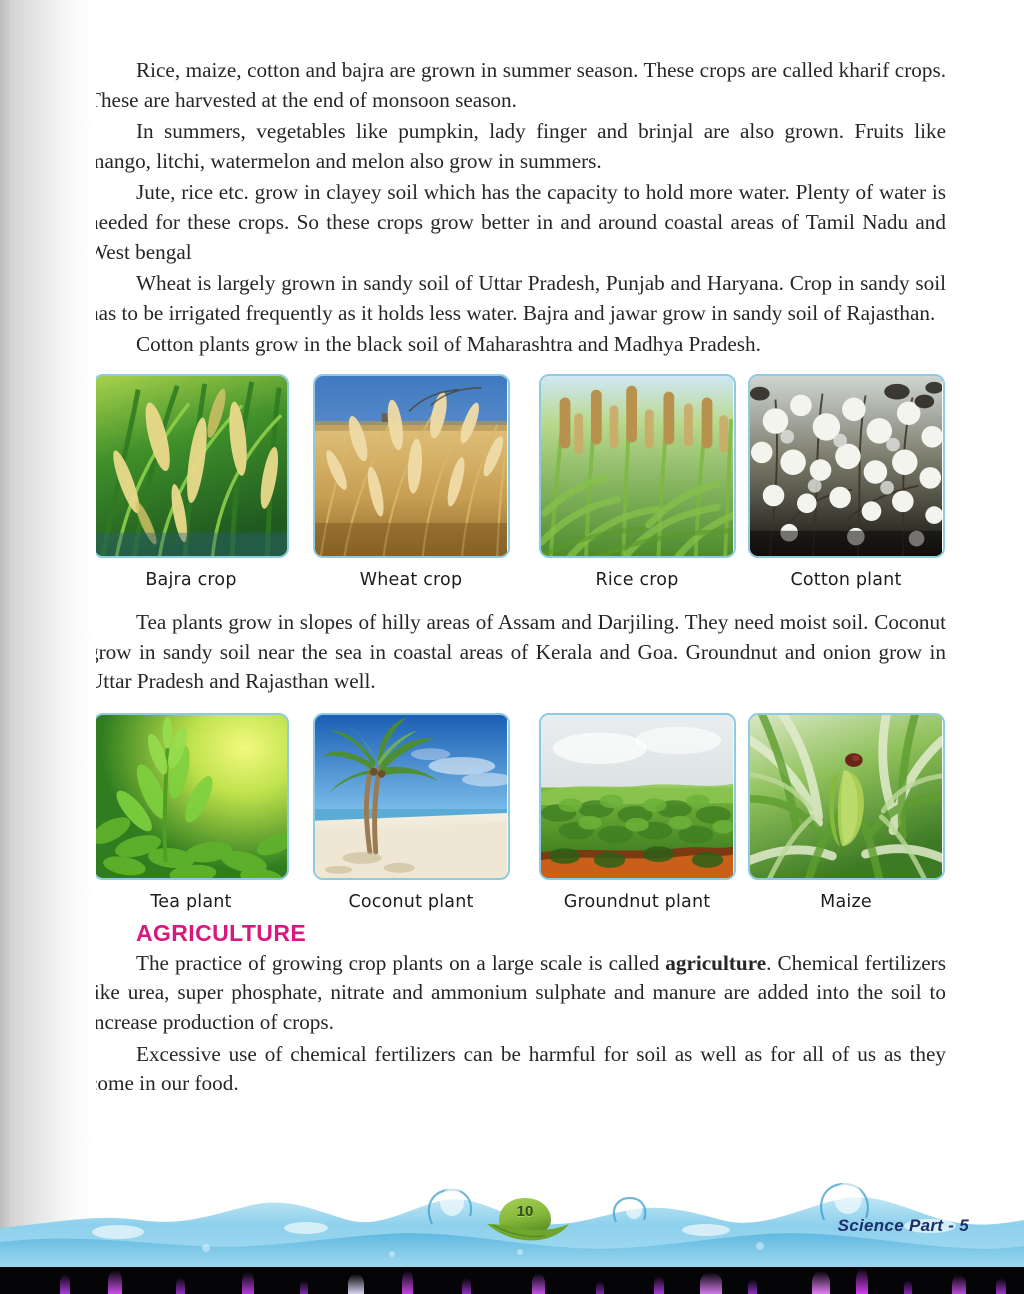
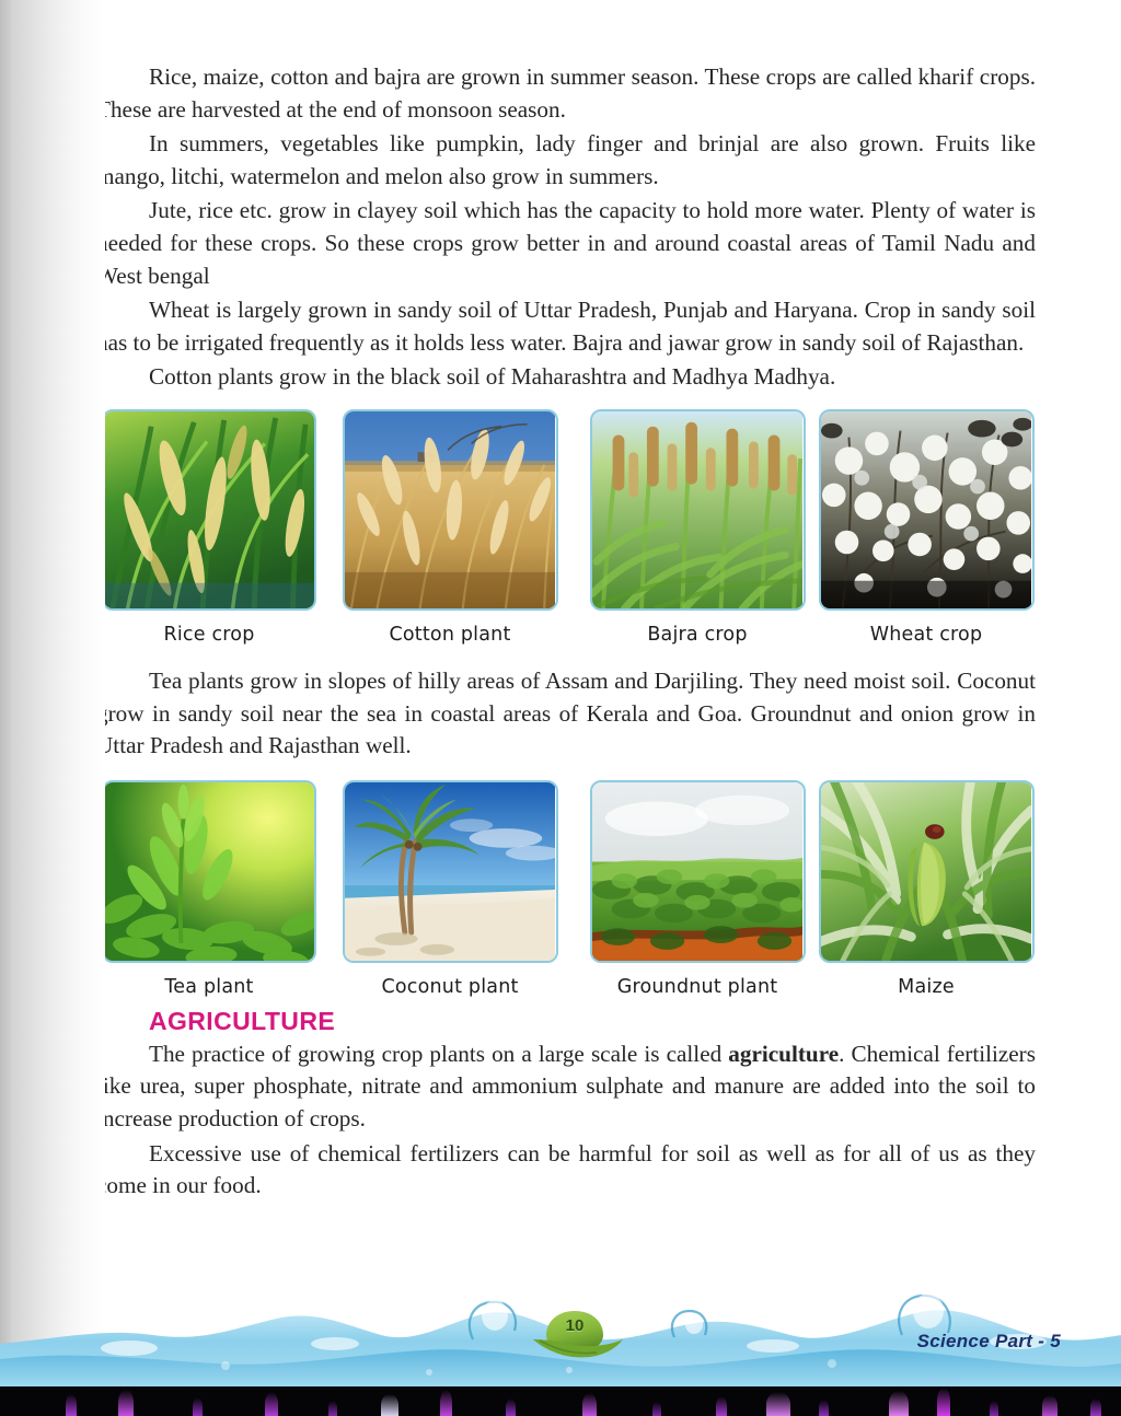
  Rice, maize, cotton and bajra are grown in summer season. These crops are called kharif crops. hese are harvested at the end of monsoon season.
  In summers, vegetables like pumpkin, lady finger and brinjal are also grown. Fruits like mango, litchi, watermelon and melon also grow in summers.
  Jute, rice etc. grow in clayey soil which has the capacity to hold more water. Plenty of water is eeded for these crops. So these crops grow better in and around coastal areas of Tamil Nadu and West bengal
  Wheat is largely grown in sandy soil of Uttar Pradesh, Punjab and Haryana. Crop in sandy soil as to be irrigated frequently as it holds less water. Bajra and jawar grow in sandy soil of Rajasthan.
- Cotton plants grow in the black soil of Maharashtra and Madhya Pradesh.
+ Cotton plants grow in the black soil of Maharashtra and Madhya Madhya.
- Bajra crop
+ Rice crop
- Wheat crop
+ Cotton plant
- Rice crop
+ Bajra crop
- Cotton plant
+ Wheat crop
  Tea plants grow in slopes of hilly areas of Assam and Darjiling. They need moist soil. Coconut row in sandy soil near the sea in coastal areas of Kerala and Goa. Groundnut and onion grow in ttar Pradesh and Rajasthan well.
  Tea plant
  Coconut plant
  Groundnut plant
  Maize
  AGRICULTURE
  The practice of growing crop plants on a large scale is called agriculture. Chemical fertilizers ike urea, super phosphate, nitrate and ammonium sulphate and manure are added into the soil to ncrease production of crops.
  Excessive use of chemical fertilizers can be harmful for soil as well as for all of us as they ome in our food.
  10
  Science Part - 5
